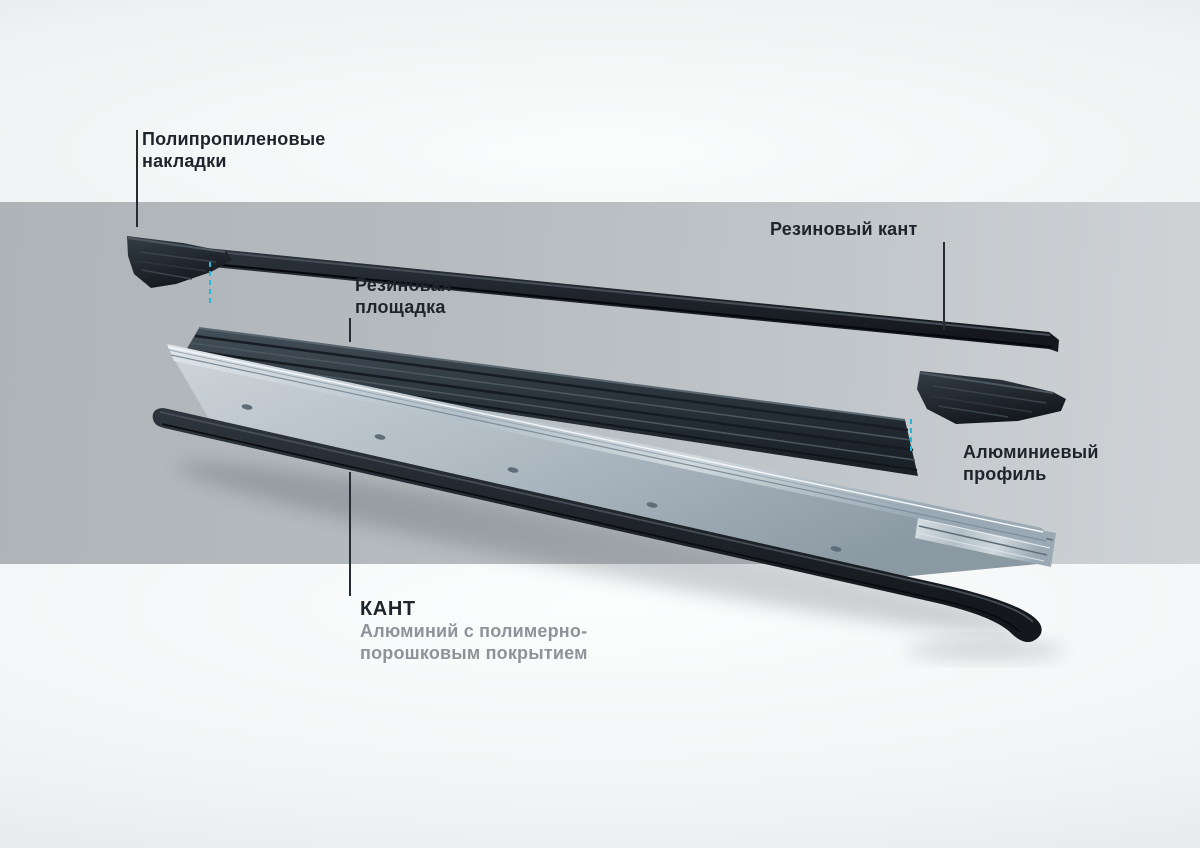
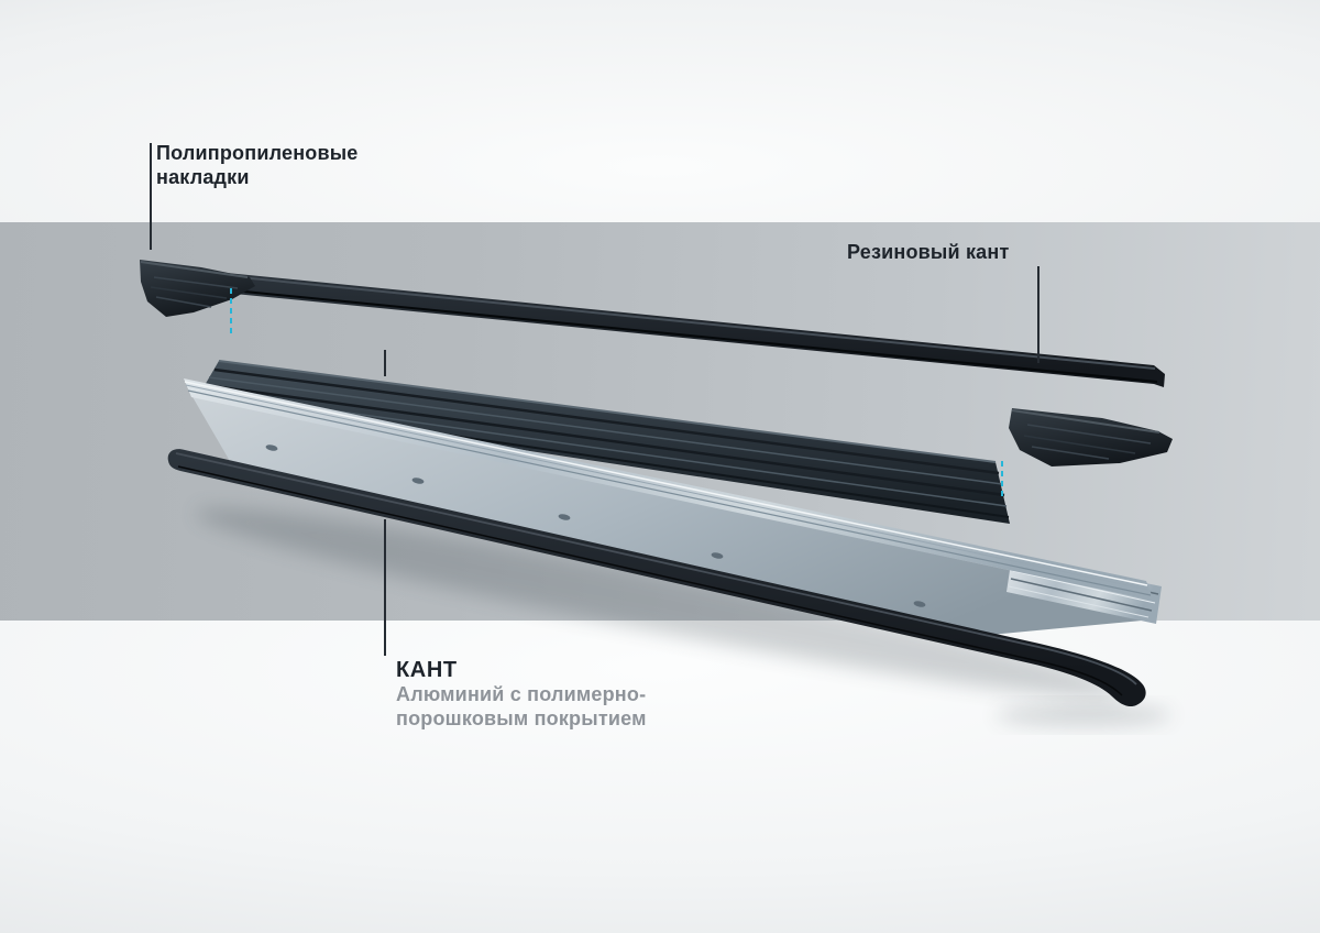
  Полипропиленовые
  накладки
  Резиновый кант
- Резиновая
- площадка
- Алюминиевый
- профиль
  КАНТ
  Алюминий с полимерно-
  порошковым покрытием
